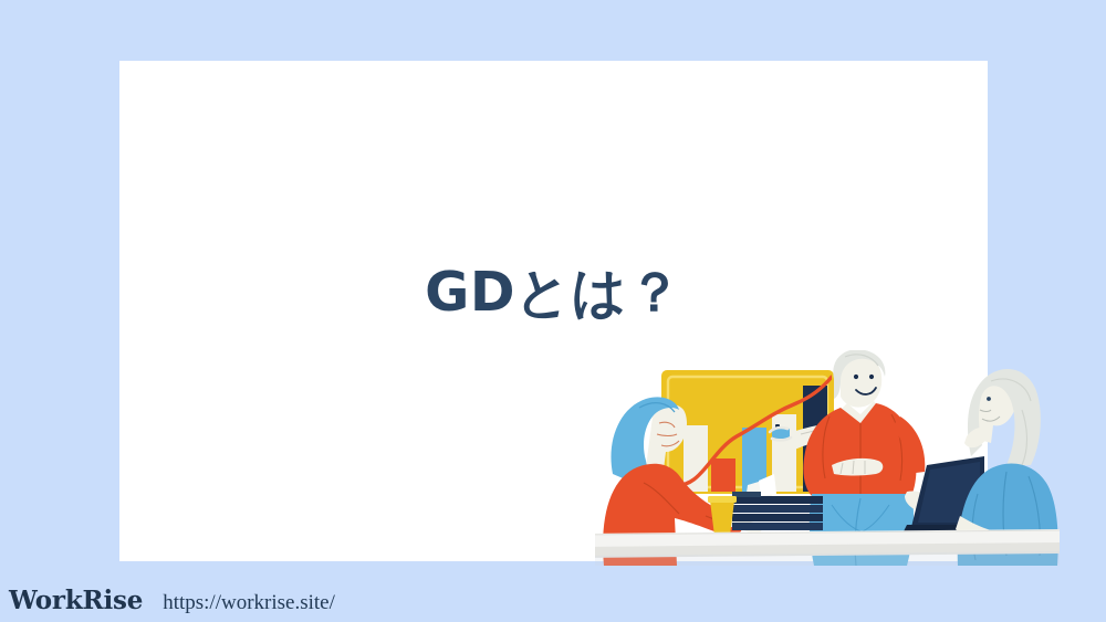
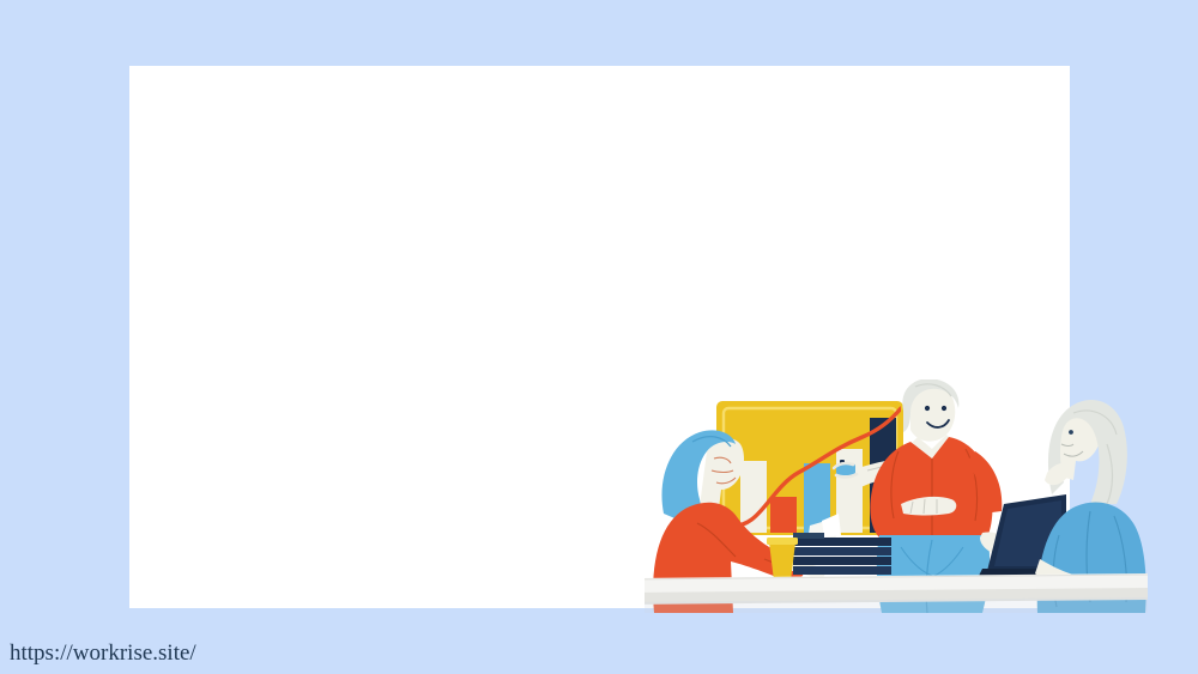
- GDとは？
- WorkRise
  https://workrise.site/
